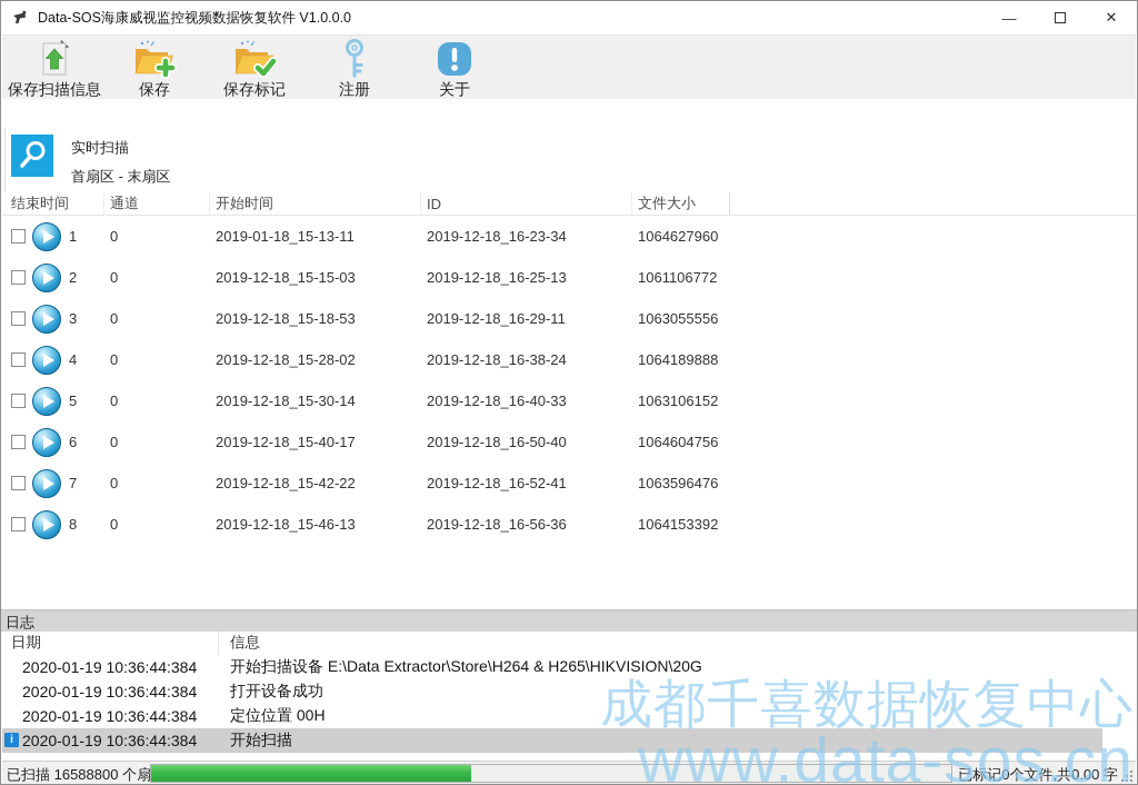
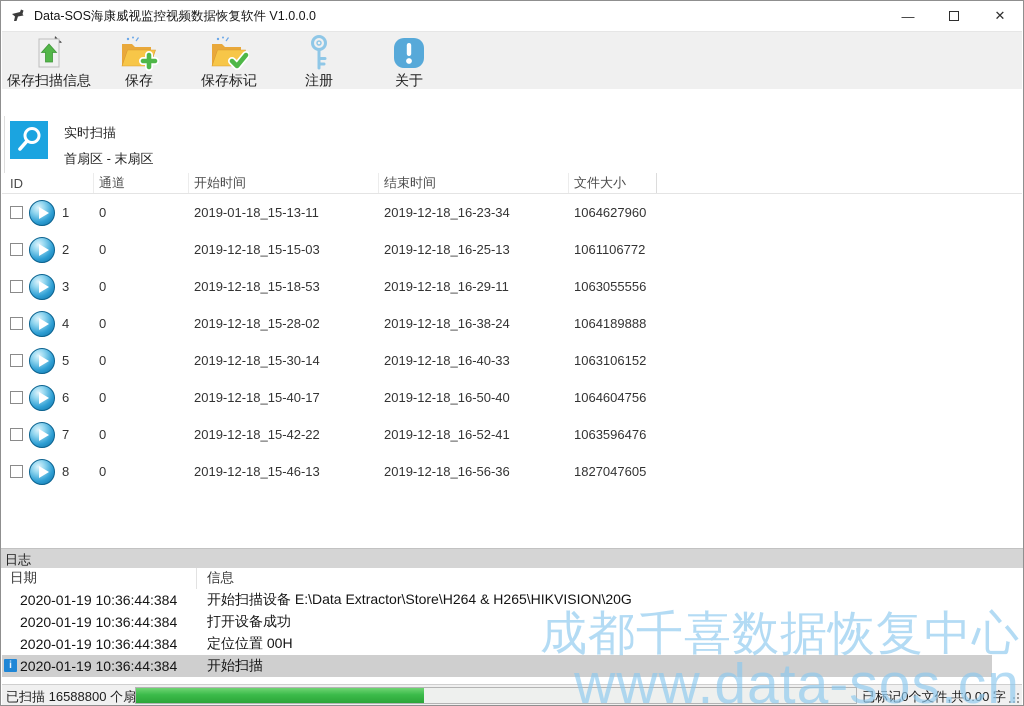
  Data-SOS海康威视监控视频数据恢复软件 V1.0.0.0
  —
  ✕
  保存扫描信息
  保存
  保存标记
  注册
  关于
  实时扫描
  首扇区 - 末扇区
- 结束时间
+ ID
  通道
  开始时间
- ID
+ 结束时间
  文件大小
  1
  0
  2019-01-18_15-13-11
  2019-12-18_16-23-34
  1064627960
  2
  0
  2019-12-18_15-15-03
  2019-12-18_16-25-13
  1061106772
  3
  0
  2019-12-18_15-18-53
  2019-12-18_16-29-11
  1063055556
  4
  0
  2019-12-18_15-28-02
  2019-12-18_16-38-24
  1064189888
  5
  0
  2019-12-18_15-30-14
  2019-12-18_16-40-33
  1063106152
  6
  0
  2019-12-18_15-40-17
  2019-12-18_16-50-40
  1064604756
  7
  0
  2019-12-18_15-42-22
  2019-12-18_16-52-41
  1063596476
  8
  0
  2019-12-18_15-46-13
  2019-12-18_16-56-36
- 1064153392
+ 1827047605
  日志
  日期
  信息
  2020-01-19 10:36:44:384
  开始扫描设备 E:\Data Extractor\Store\H264 & H265\HIKVISION\20G
  2020-01-19 10:36:44:384
  打开设备成功
  2020-01-19 10:36:44:384
  定位位置 00H
  i
  2020-01-19 10:36:44:384
  开始扫描
  已扫描 16588800 个扇
  已标记0个文件,共0.00 字
  成都千喜数据恢复中心
  www.data-sos.cn
